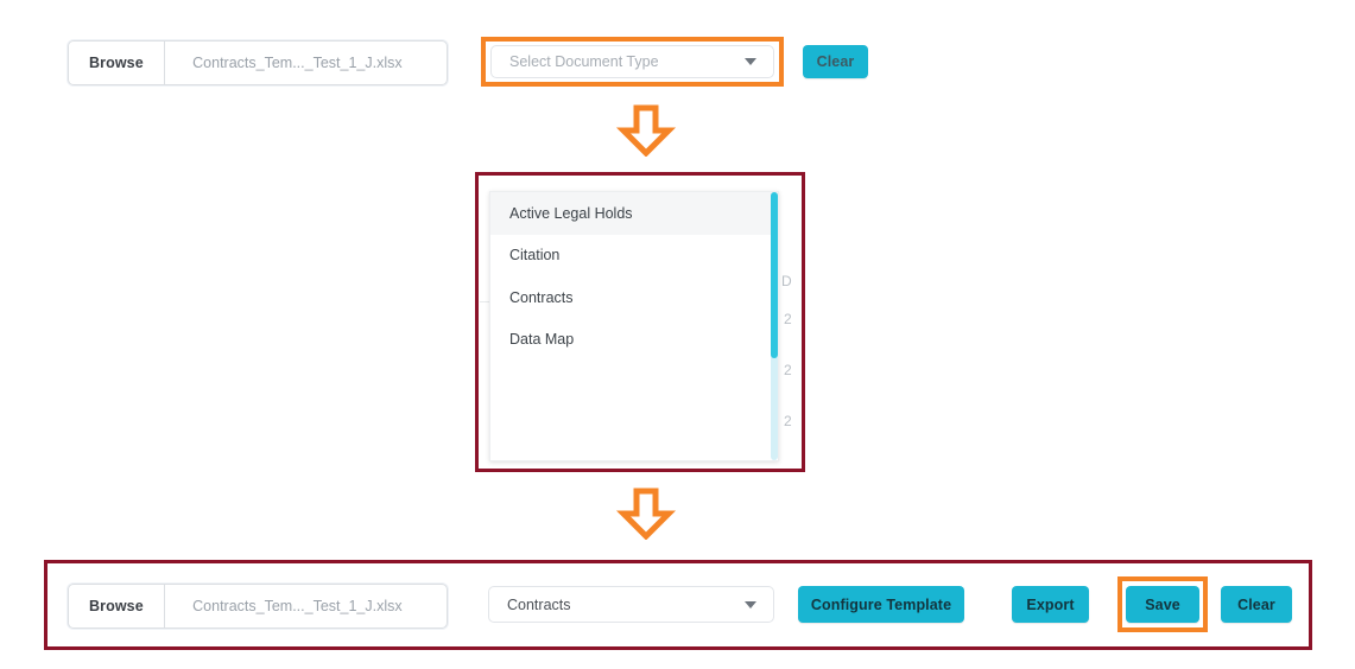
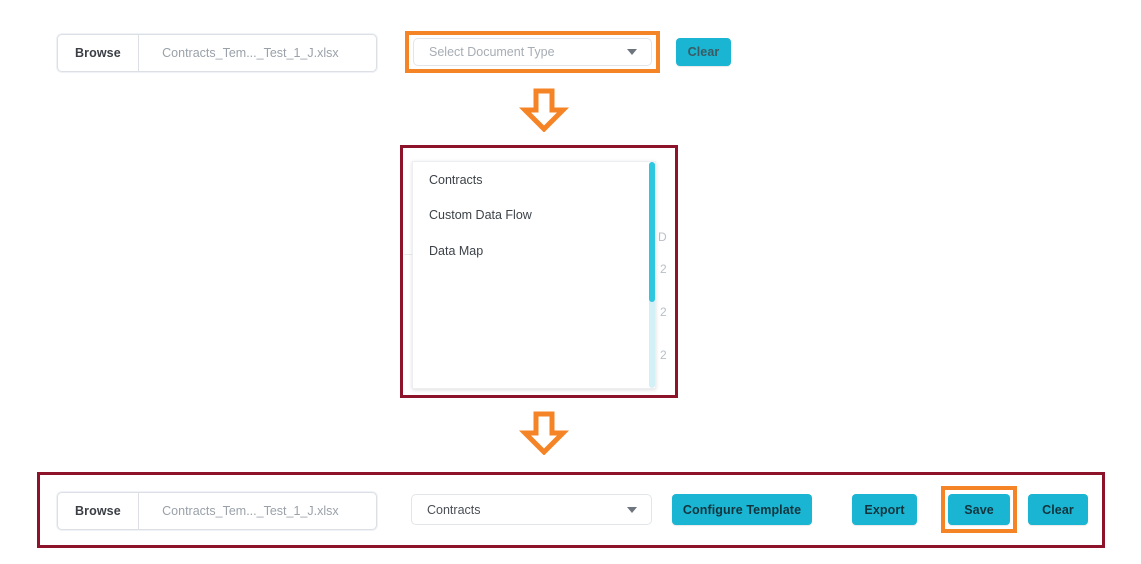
  Browse
  Contracts_Tem..._Test_1_J.xlsx
  Select Document Type
  Clear
  D
  2
  2
  2
- Active Legal Holds
- Citation
  Contracts
+ Custom Data Flow
  Data Map
  Browse
  Contracts_Tem..._Test_1_J.xlsx
  Contracts
  Configure Template
  Export
  Save
  Clear
